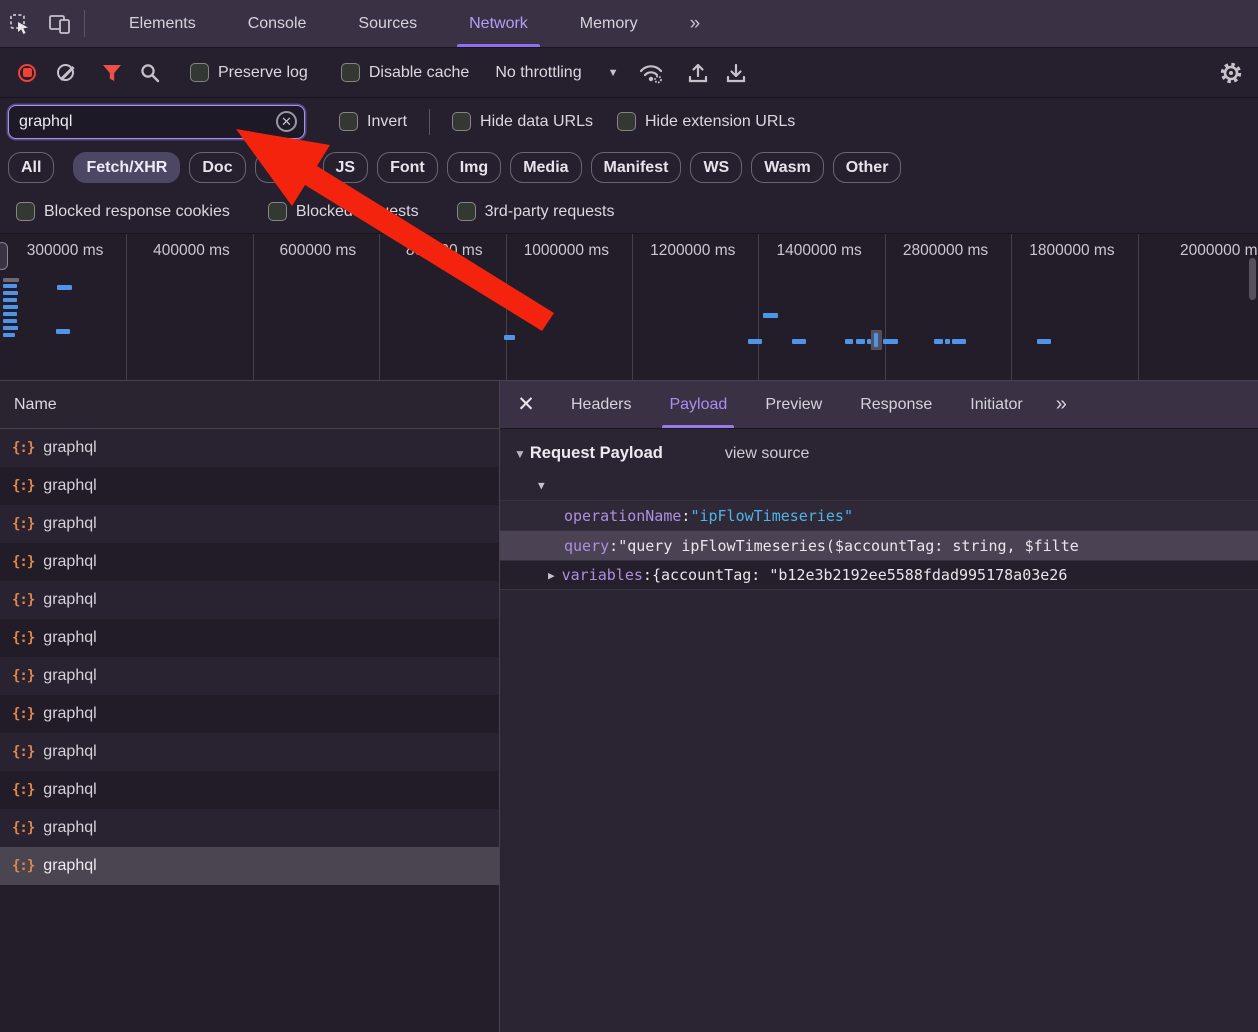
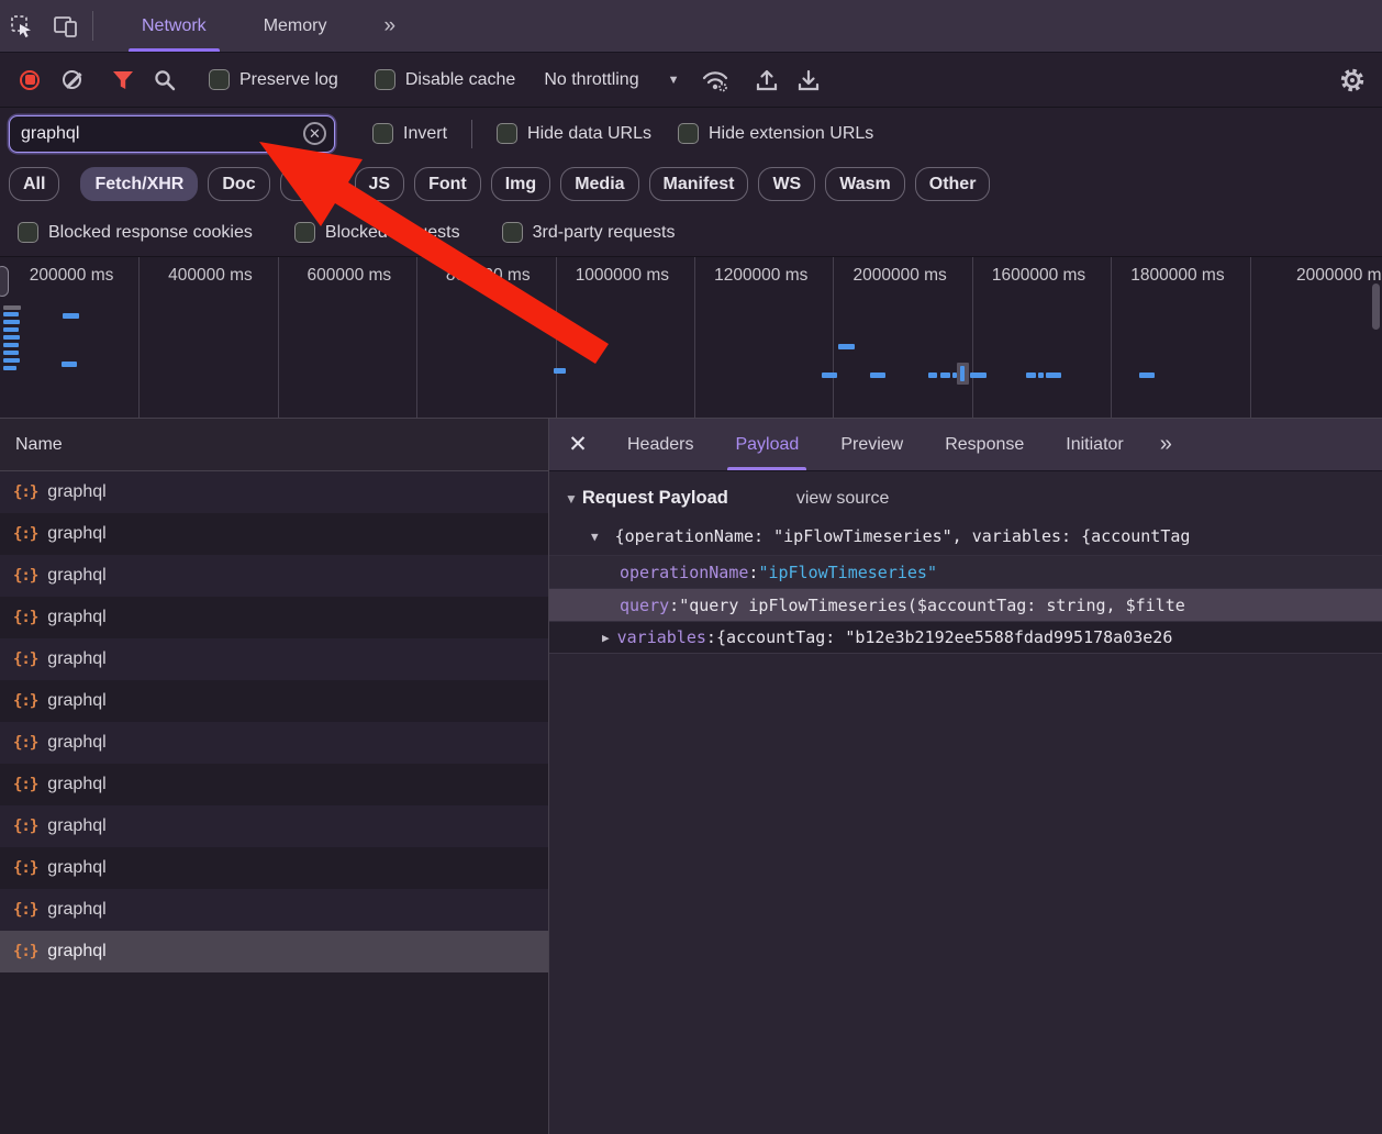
- Elements
- Console
- Sources
  Network
  Memory
  »
  Preserve log
  Disable cache
  No throttling
  ▼
  graphql
  ✕
  Invert
  Hide data URLs
  Hide extension URLs
  All
  Fetch/XHR
  Doc
  JS
  Font
  Img
  Media
  Manifest
  WS
  Wasm
  Other
  Blocked response cookies
  3rd-party requests
- 300000 ms
+ 200000 ms
  400000 ms
  600000 ms
  1000000 ms
  1200000 ms
- 1400000 ms
+ 2000000 ms
- 2800000 ms
+ 1600000 ms
  1800000 ms
  2000000 m
  Name
  {:}
  graphql
  {:}
  graphql
  {:}
  graphql
  {:}
  graphql
  {:}
  graphql
  {:}
  graphql
  {:}
  graphql
  {:}
  graphql
  {:}
  graphql
  {:}
  graphql
  {:}
  graphql
  {:}
  graphql
  ✕
  Headers
  Payload
  Preview
  Response
  Initiator
  »
  ▼
  Request Payload
  view source
  ▼
+ {operationName: "ipFlowTimeseries", variables: {accountTag
  operationName
  :
  "ipFlowTimeseries"
  query
  :
  "query ipFlowTimeseries($accountTag: string, $filte
  ▶
  variables
  :
  {accountTag: "b12e3b2192ee5588fdad995178a03e26
